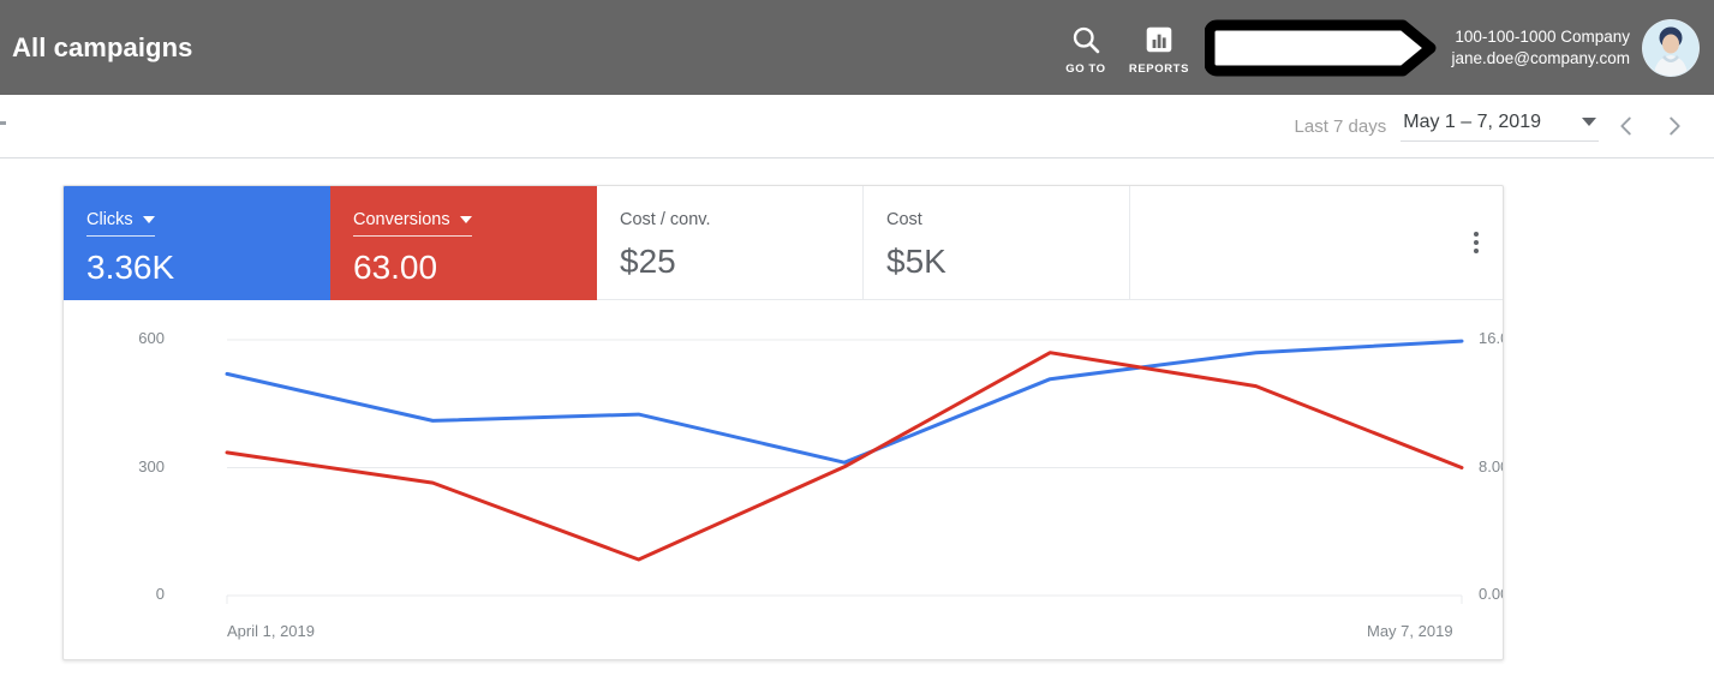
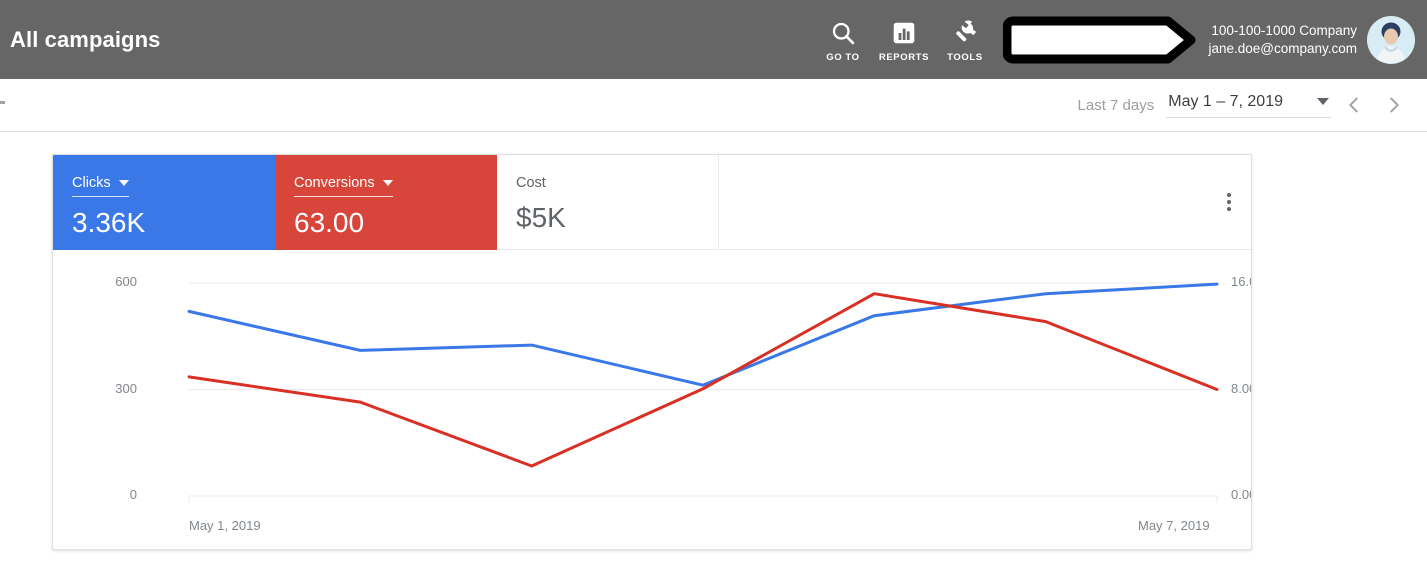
  All campaigns
  GO TO
  REPORTS
+ TOOLS
  100-100-1000 Company
  jane.doe@company.com
  Last 7 days
  May 1 – 7, 2019
  Clicks
  3.36K
  Conversions
  63.00
- Cost / conv.
- $25
  Cost
  $5K
  600
  300
  0
  8.0
  0.0
- April 1, 2019
+ May 1, 2019
  May 7, 2019
